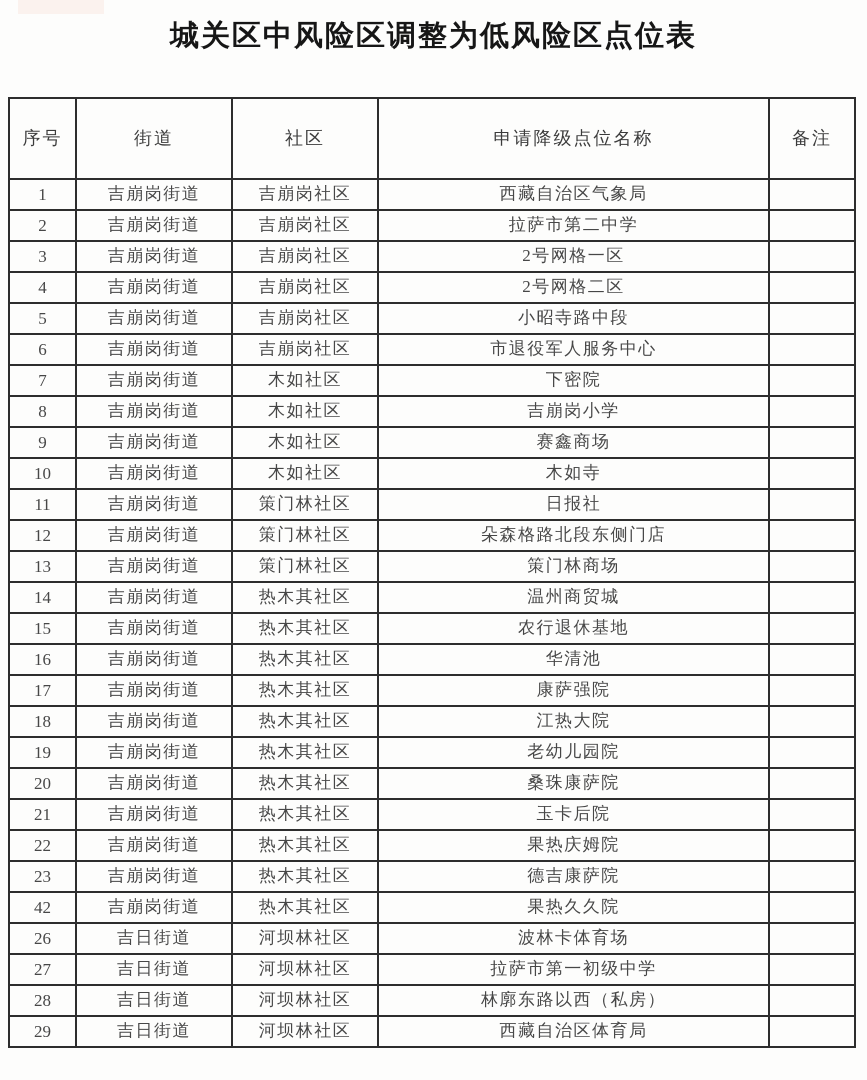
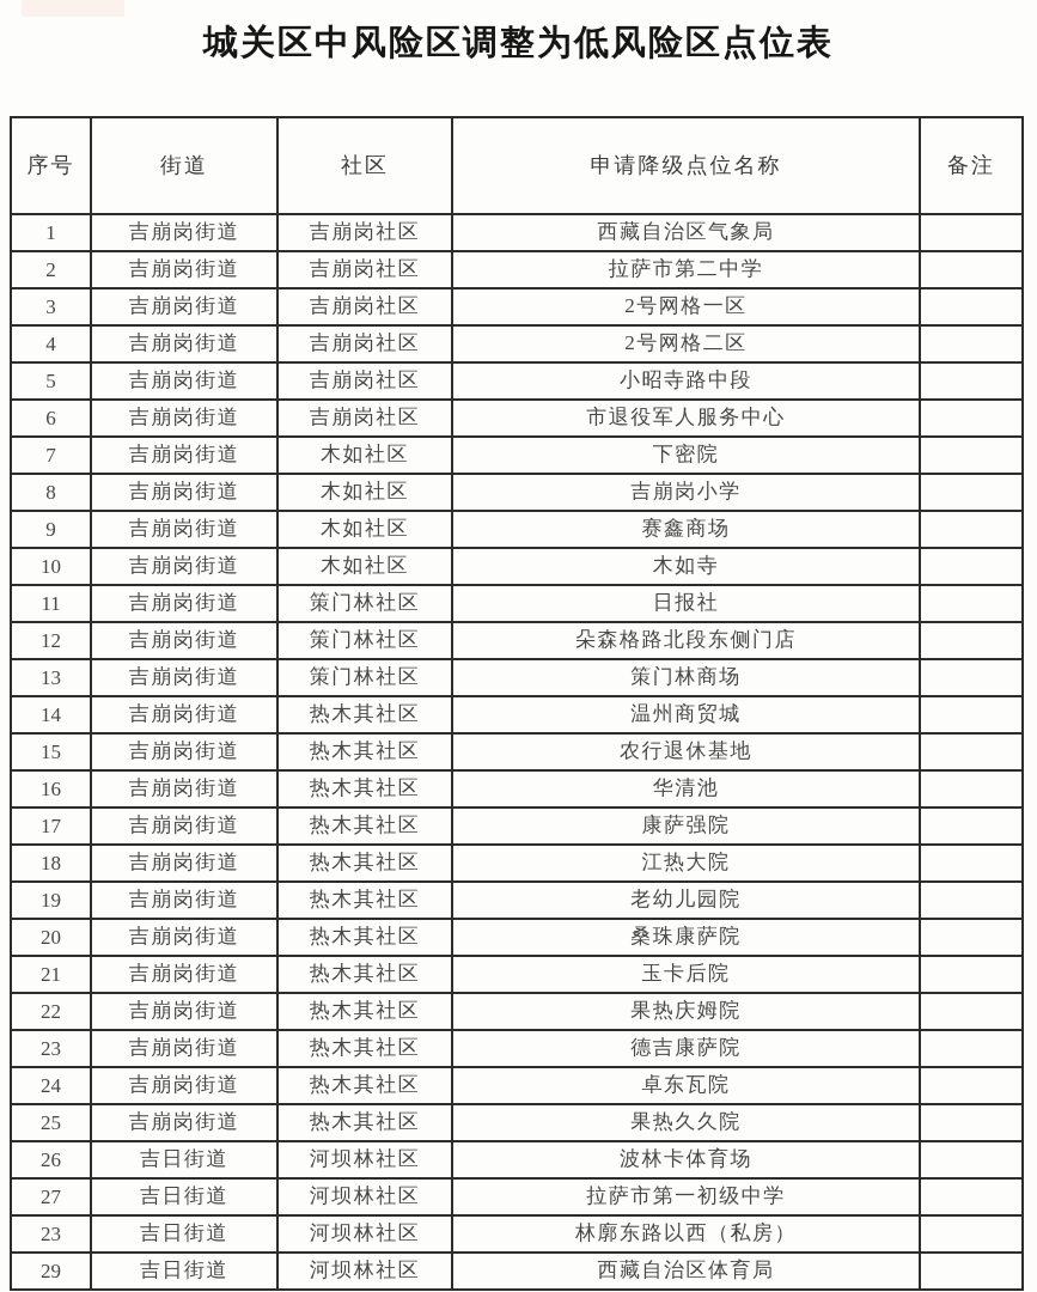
  城关区中风险区调整为低风险区点位表
  序号	街道	社区	申请降级点位名称	备注
  1	吉崩岗街道	吉崩岗社区	西藏自治区气象局
  2	吉崩岗街道	吉崩岗社区	拉萨市第二中学
  3	吉崩岗街道	吉崩岗社区	2号网格一区
  4	吉崩岗街道	吉崩岗社区	2号网格二区
  5	吉崩岗街道	吉崩岗社区	小昭寺路中段
  6	吉崩岗街道	吉崩岗社区	市退役军人服务中心
  7	吉崩岗街道	木如社区	下密院
  8	吉崩岗街道	木如社区	吉崩岗小学
  9	吉崩岗街道	木如社区	赛鑫商场
  10	吉崩岗街道	木如社区	木如寺
  11	吉崩岗街道	策门林社区	日报社
  12	吉崩岗街道	策门林社区	朵森格路北段东侧门店
  13	吉崩岗街道	策门林社区	策门林商场
  14	吉崩岗街道	热木其社区	温州商贸城
  15	吉崩岗街道	热木其社区	农行退休基地
  16	吉崩岗街道	热木其社区	华清池
  17	吉崩岗街道	热木其社区	康萨强院
  18	吉崩岗街道	热木其社区	江热大院
  19	吉崩岗街道	热木其社区	老幼儿园院
  20	吉崩岗街道	热木其社区	桑珠康萨院
  21	吉崩岗街道	热木其社区	玉卡后院
  22	吉崩岗街道	热木其社区	果热庆姆院
  23	吉崩岗街道	热木其社区	德吉康萨院
+ 24	吉崩岗街道	热木其社区	卓东瓦院
- 42	吉崩岗街道	热木其社区	果热久久院
+ 25	吉崩岗街道	热木其社区	果热久久院
  26	吉日街道	河坝林社区	波林卡体育场
  27	吉日街道	河坝林社区	拉萨市第一初级中学
- 28	吉日街道	河坝林社区	林廓东路以西（私房）
+ 23	吉日街道	河坝林社区	林廓东路以西（私房）
  29	吉日街道	河坝林社区	西藏自治区体育局
